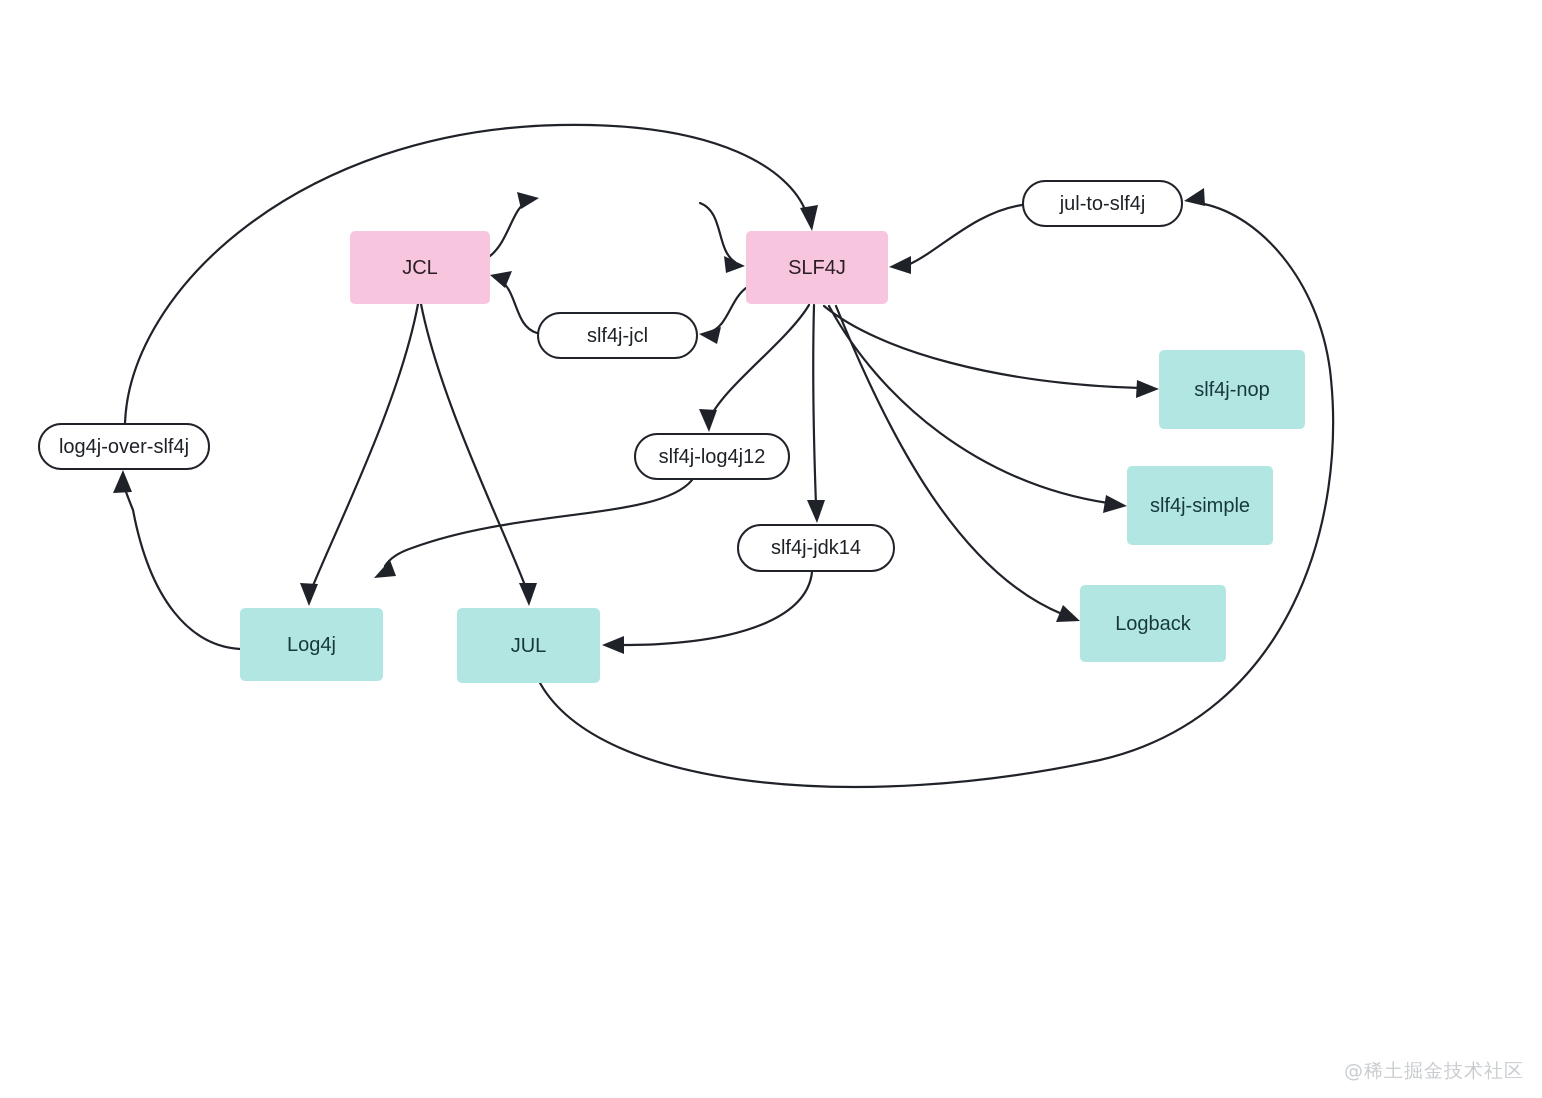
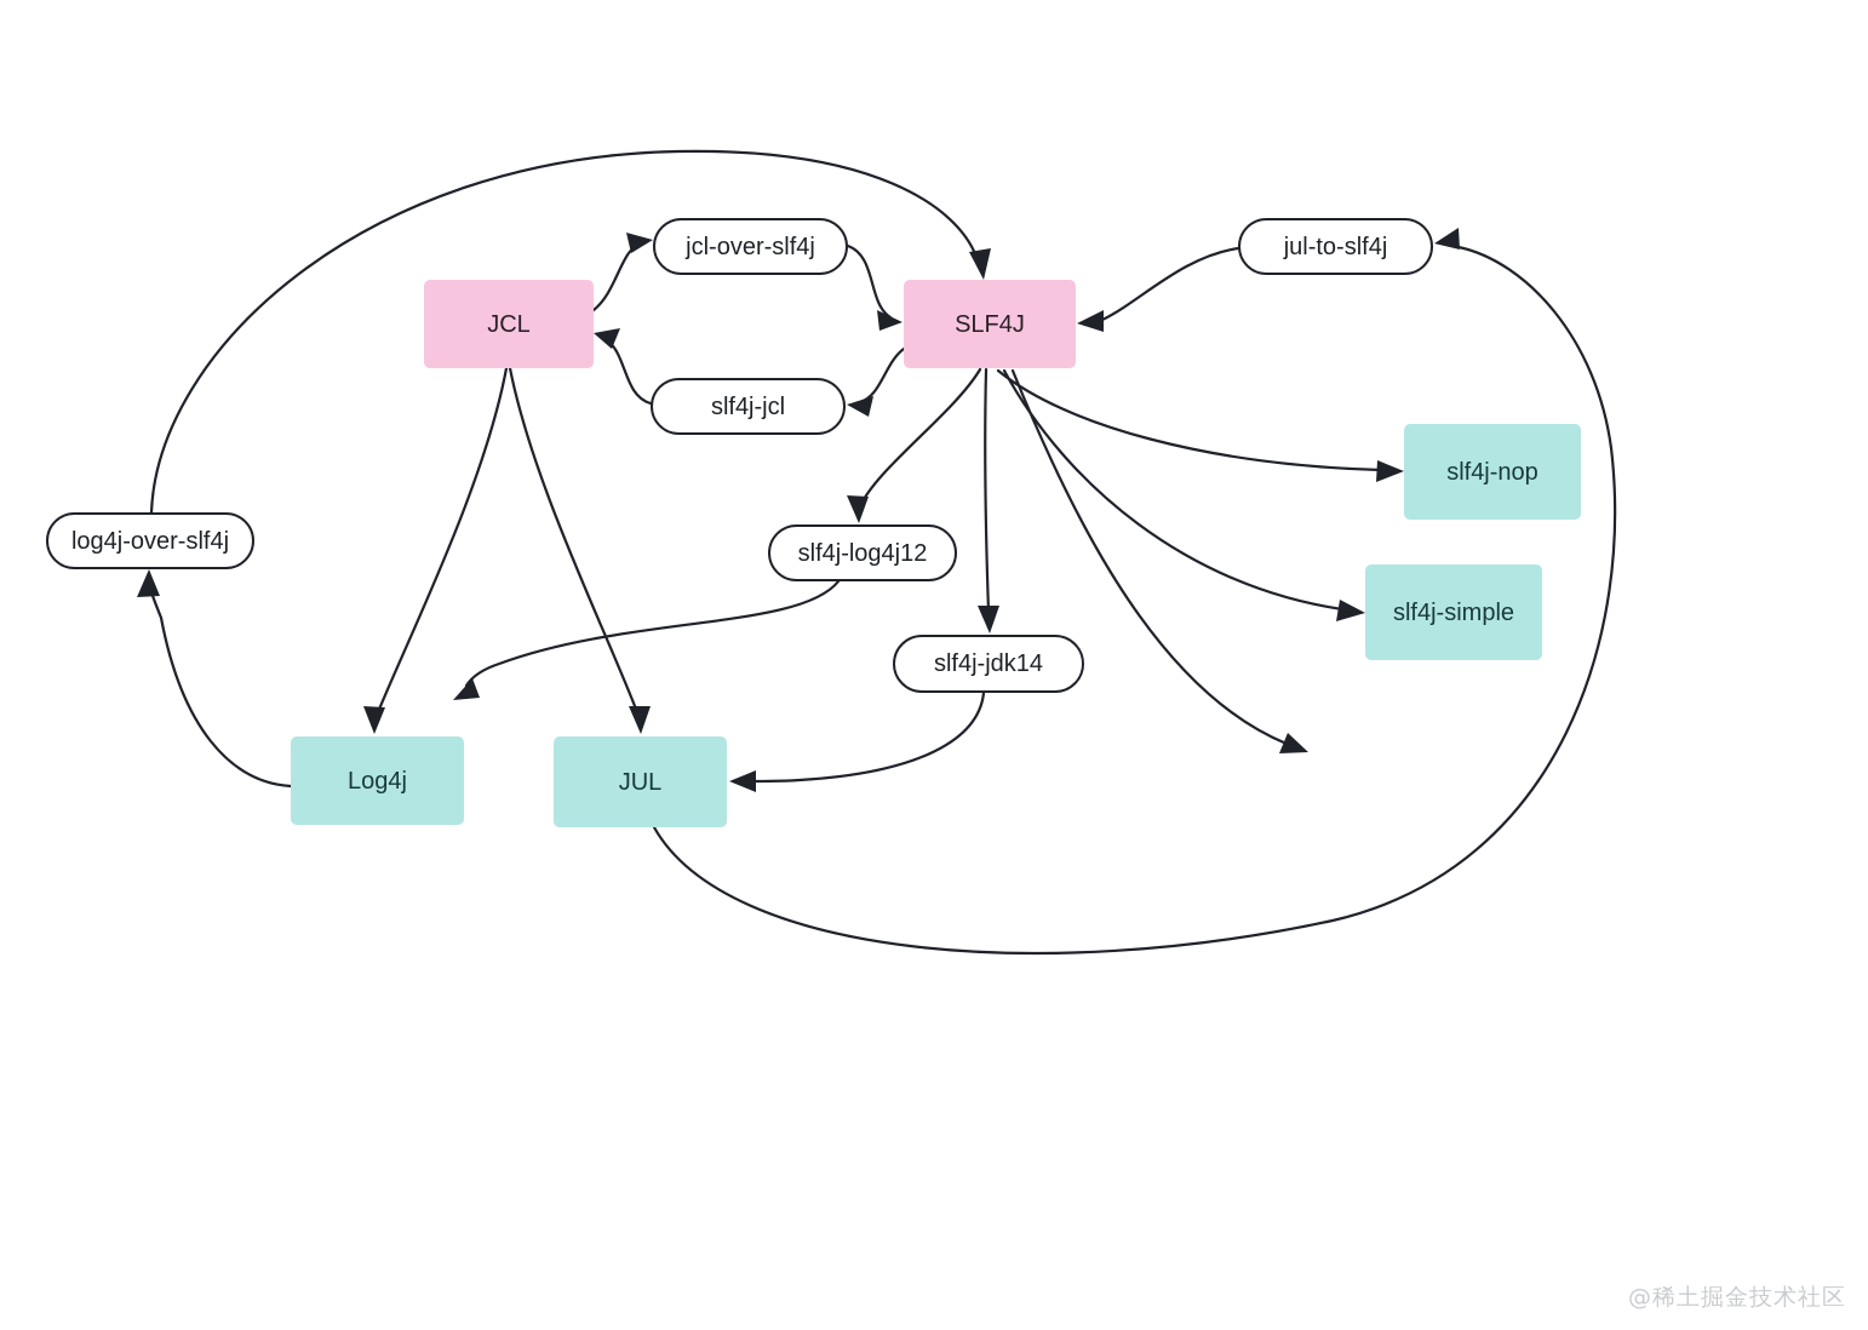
  JCL
  SLF4J
+ jcl-over-slf4j
  slf4j-jcl
  jul-to-slf4j
  log4j-over-slf4j
  slf4j-log4j12
  slf4j-jdk14
  slf4j-nop
  slf4j-simple
- Logback
  Log4j
  JUL
  @稀土掘金技术社区
